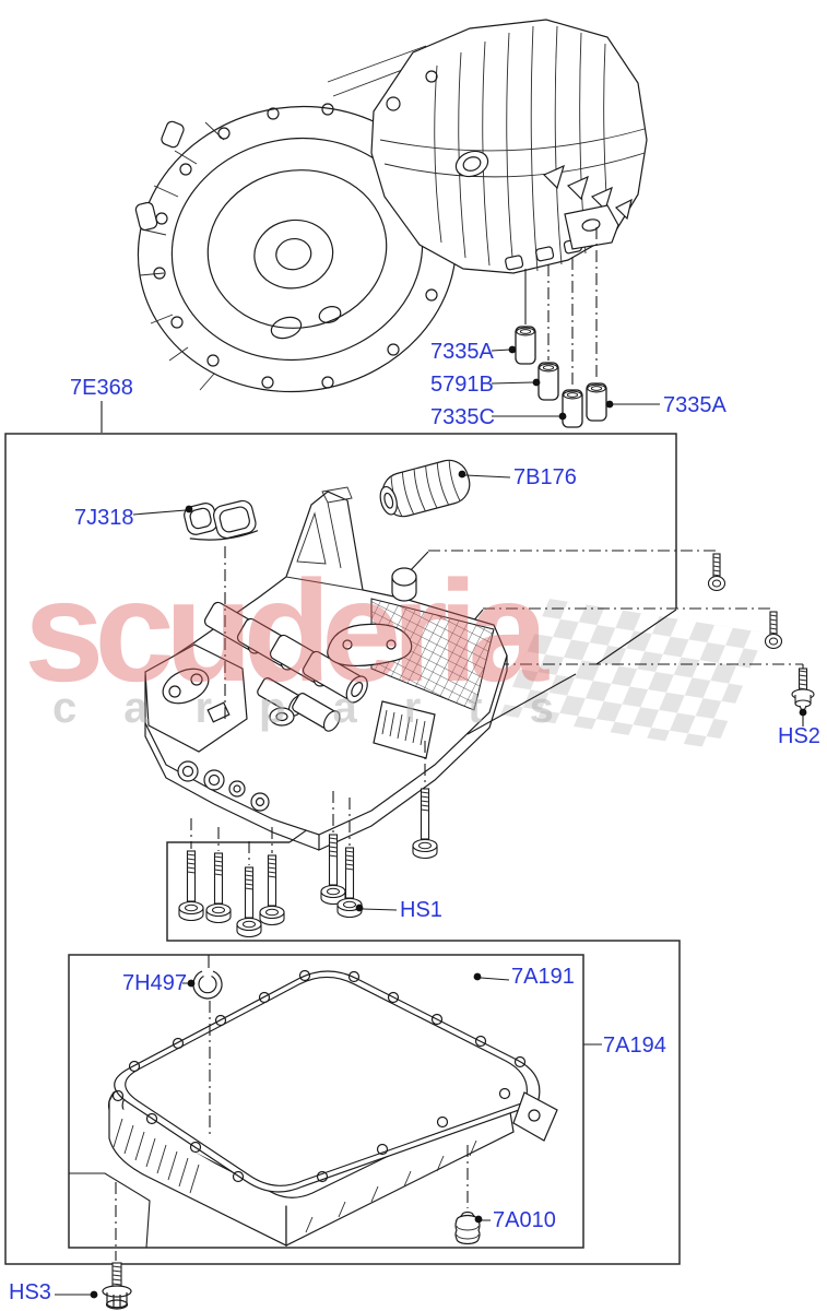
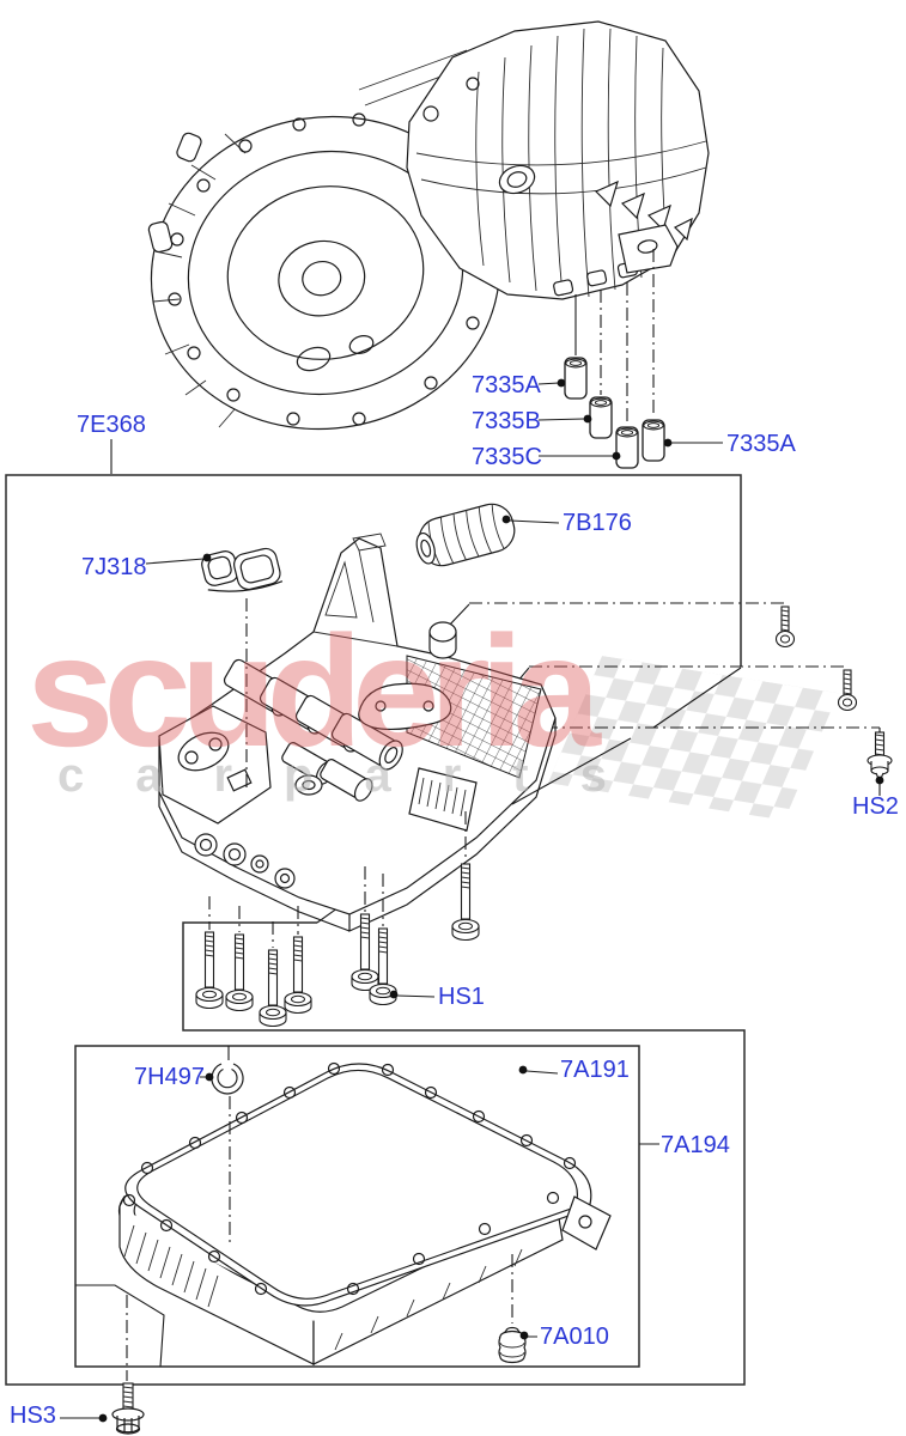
  scuderia
  carparts
  7E368
  7J318
  7B176
  7335A
- 5791B
+ 7335B
  7335C
  7335A
  HS2
  HS1
  7H497
  7A191
  7A194
  7A010
  HS3
